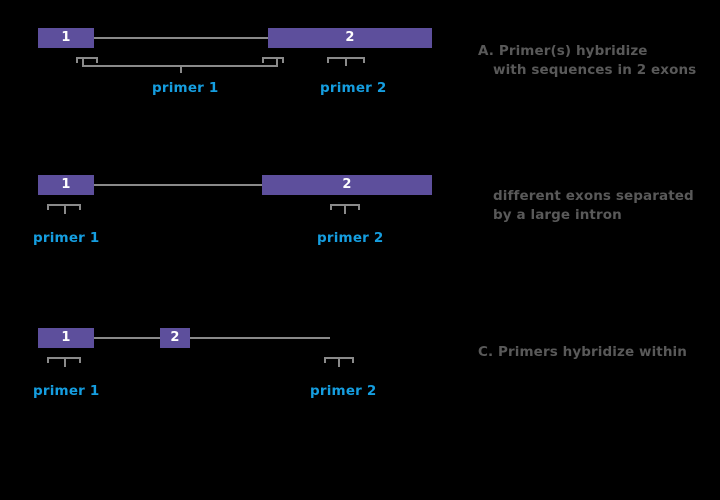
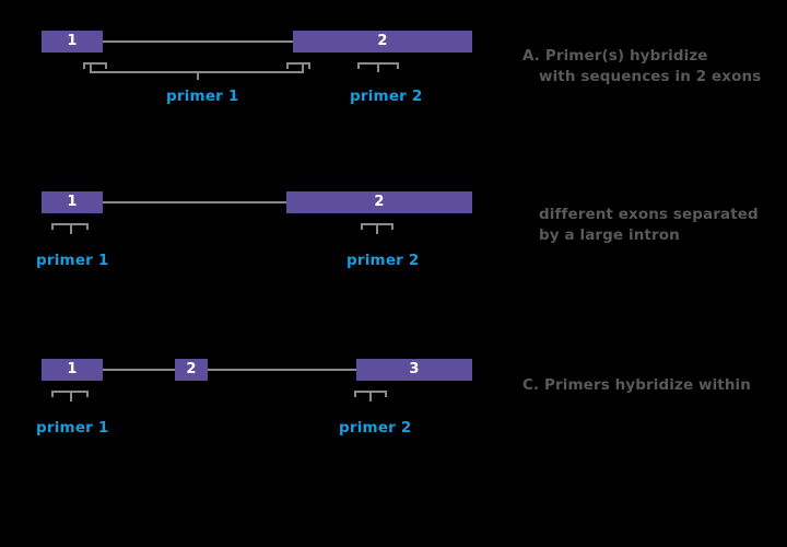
  1
  2
  primer 1
  primer 2
  A. Primer(s) hybridize
  with sequences in 2 exons
  1
  2
  primer 1
  primer 2
  different exons separated
  by a large intron
  1
  2
+ 3
  primer 1
  primer 2
  C. Primers hybridize within
